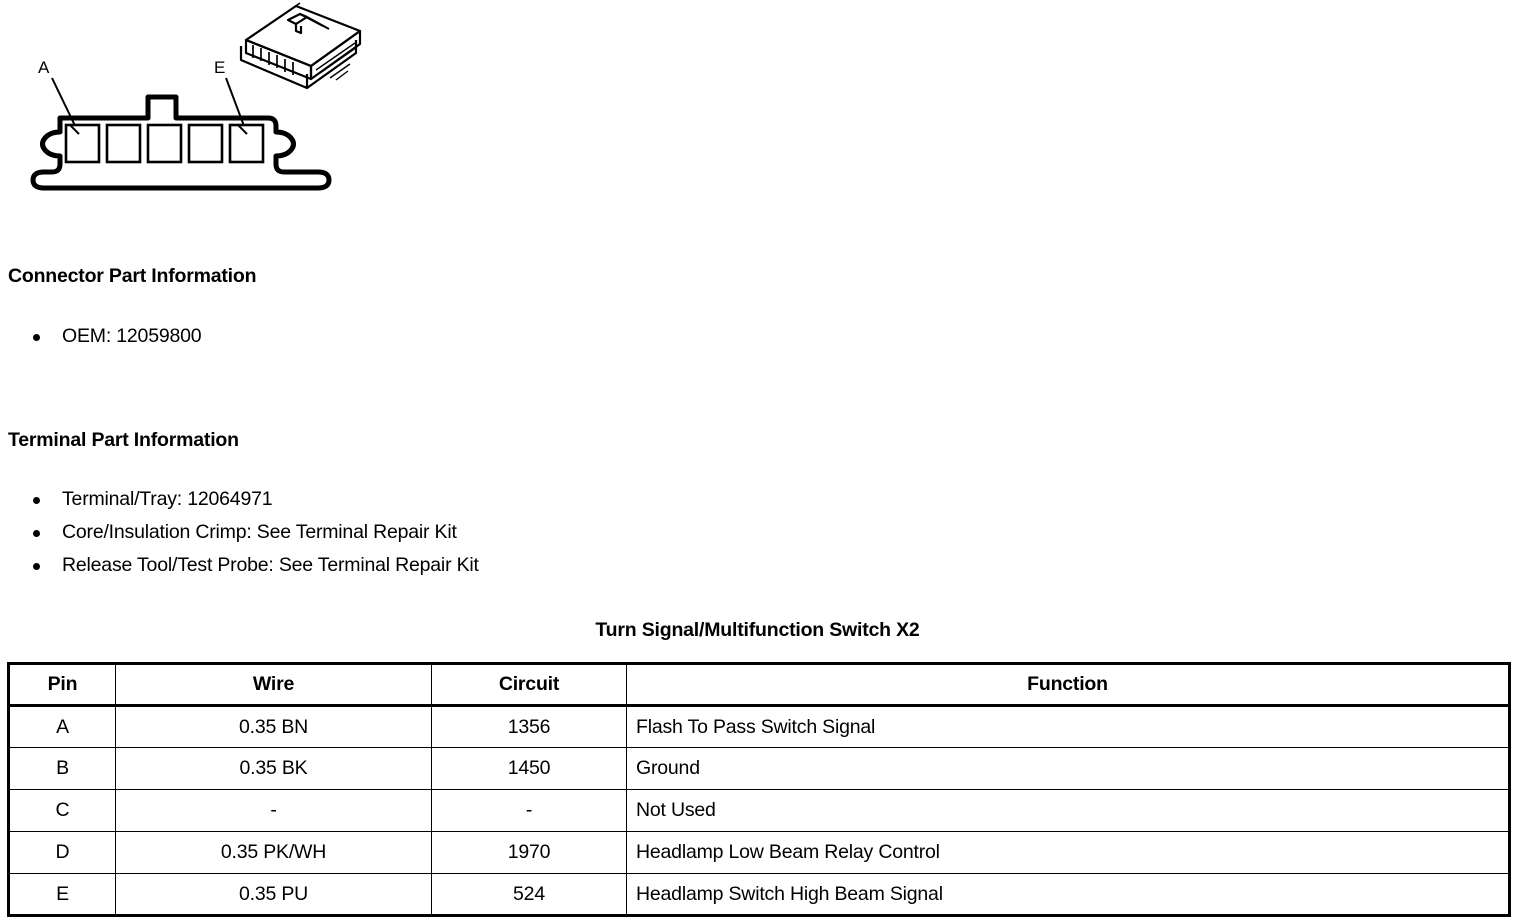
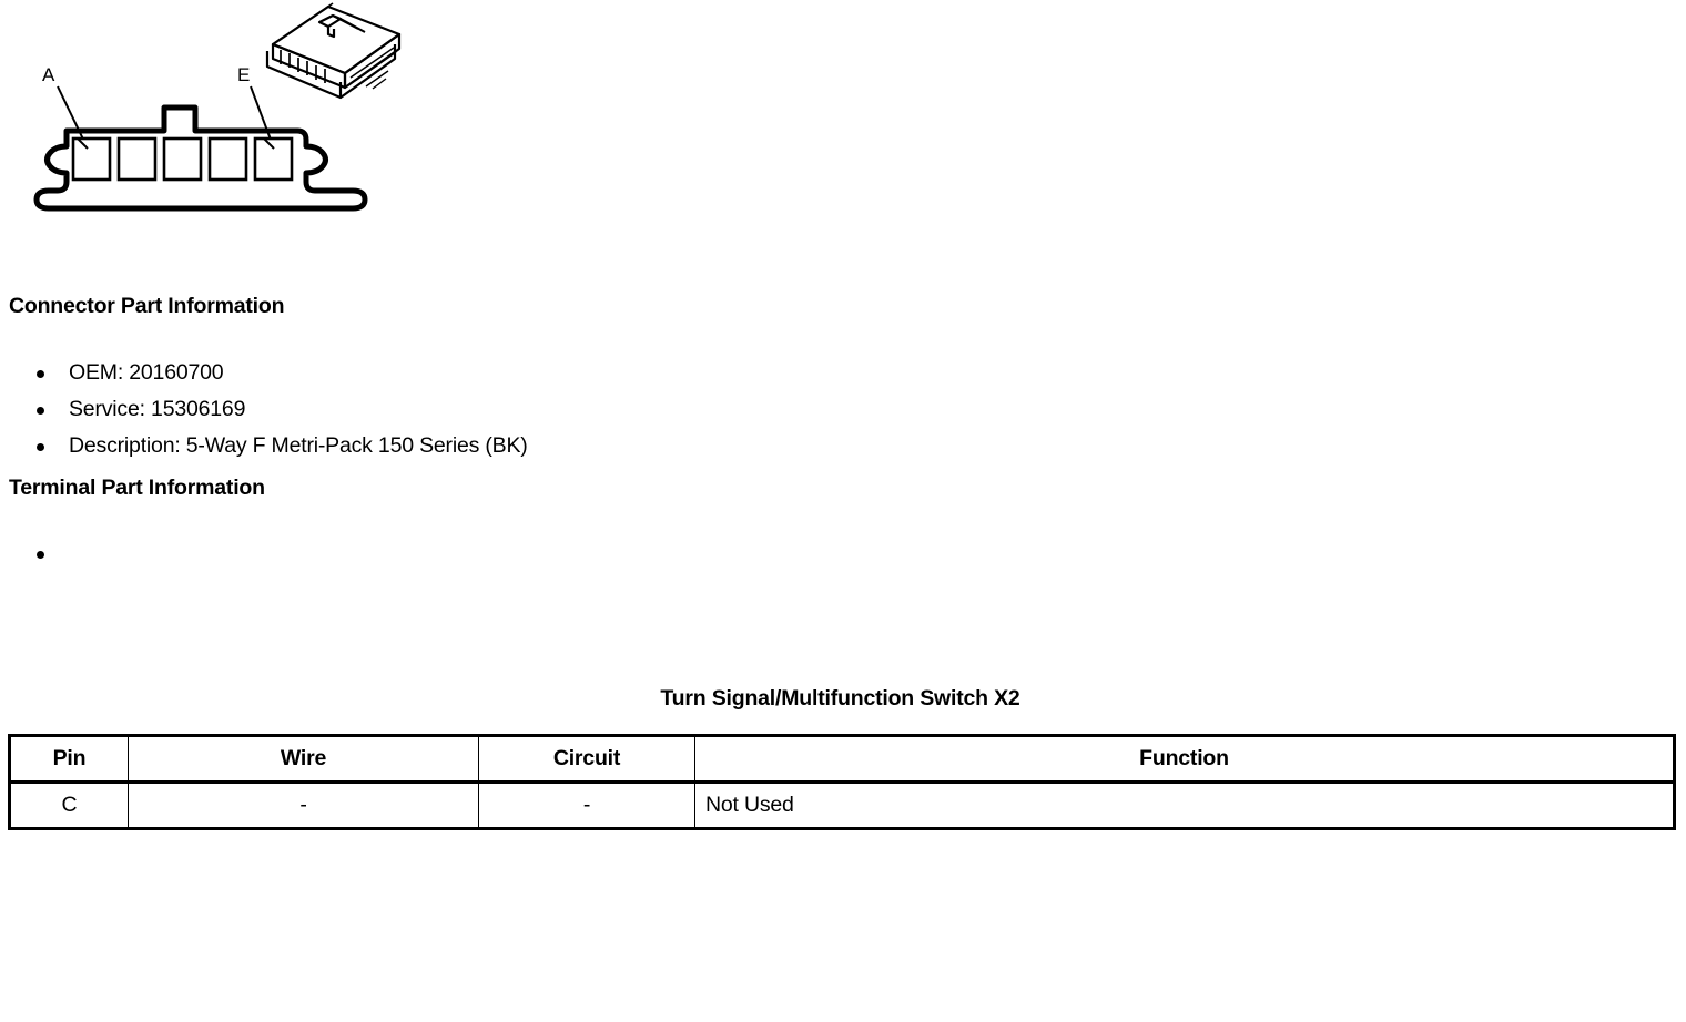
  A
  E
  Connector Part Information
- OEM: 12059800
+ OEM: 20160700
+ Service: 15306169
+ Description: 5-Way F Metri-Pack 150 Series (BK)
  Terminal Part Information
- Terminal/Tray: 12064971
- Core/Insulation Crimp: See Terminal Repair Kit
- Release Tool/Test Probe: See Terminal Repair Kit
  Turn Signal/Multifunction Switch X2
  Pin	Wire	Circuit	Function
- A	0.35 BN	1356	Flash To Pass Switch Signal
- B	0.35 BK	1450	Ground
  C	-	-	Not Used
- D	0.35 PK/WH	1970	Headlamp Low Beam Relay Control
- E	0.35 PU	524	Headlamp Switch High Beam Signal
